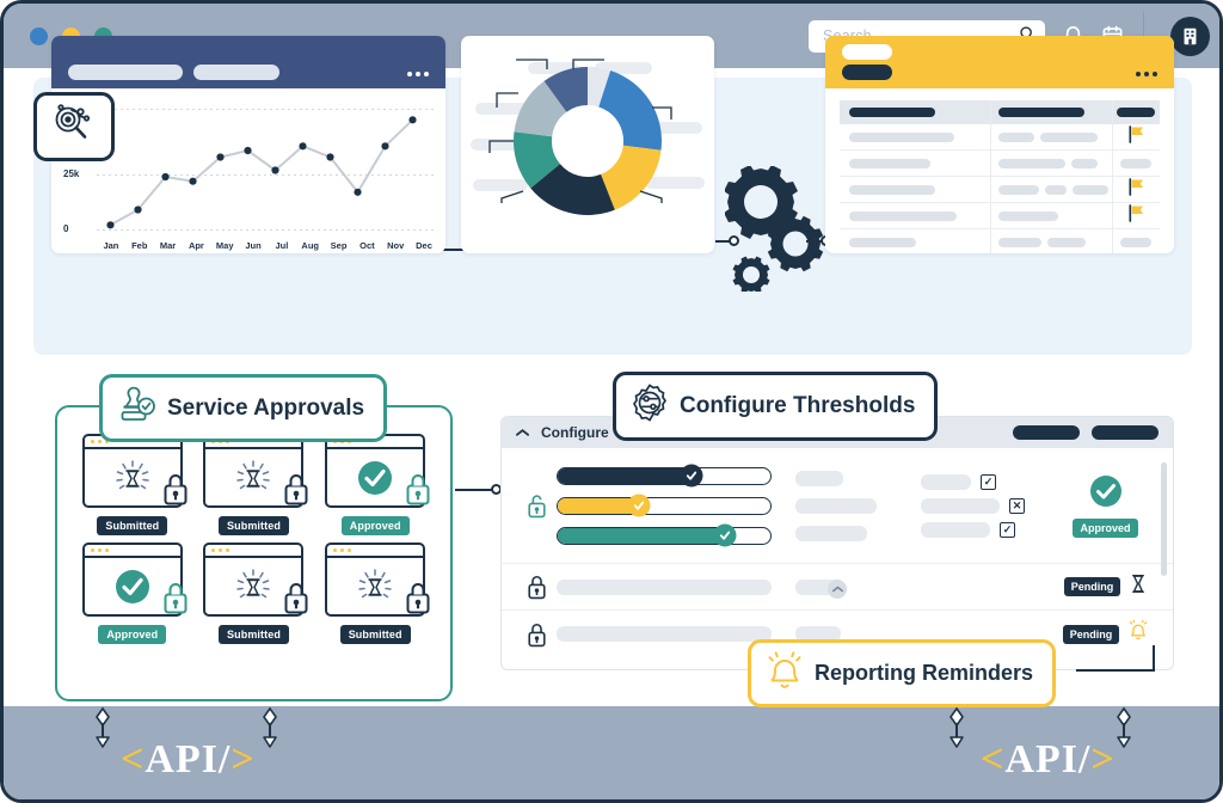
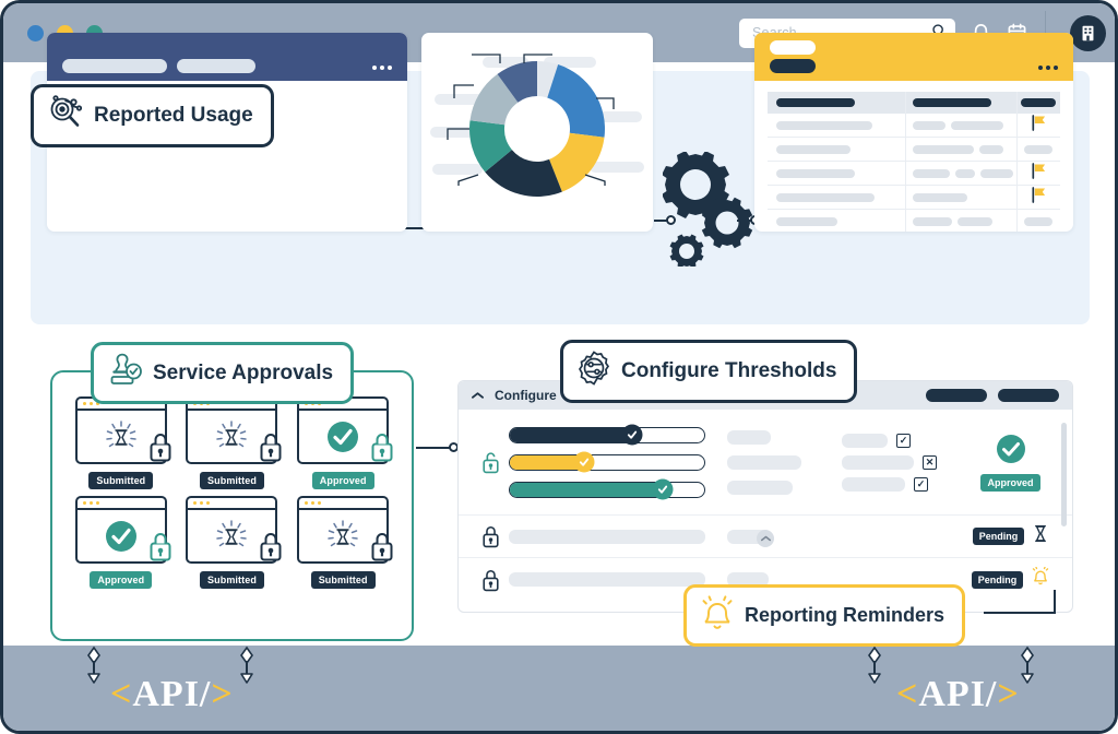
- 25k
- 0
- Jan
- Feb
- Mar
- Apr
- May
- Jun
- Jul
- Aug
- Sep
- Oct
- Nov
- Dec
  Submitted
  Submitted
  Approved
  Approved
  Submitted
  Submitted
  Configure
  ✓
  ✕
  ✓
  Approved
  Pending
  Pending
+ Reported Usage
  Service Approvals
  Configure Thresholds
  Reporting Reminders
  <API/>
  <API/>
